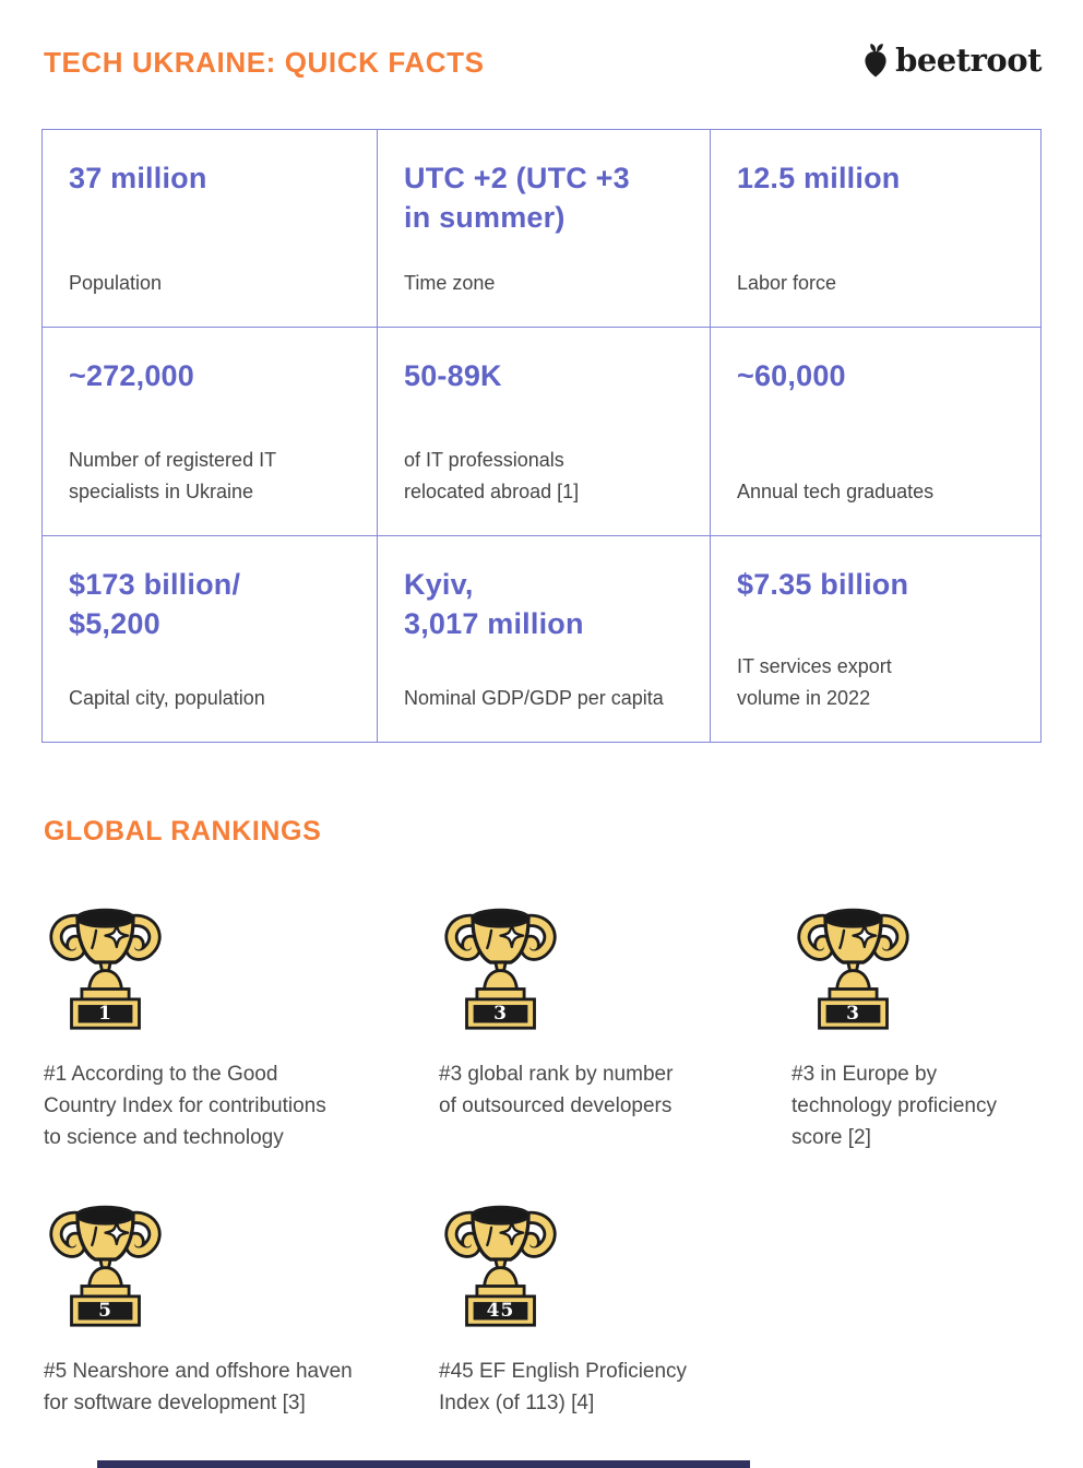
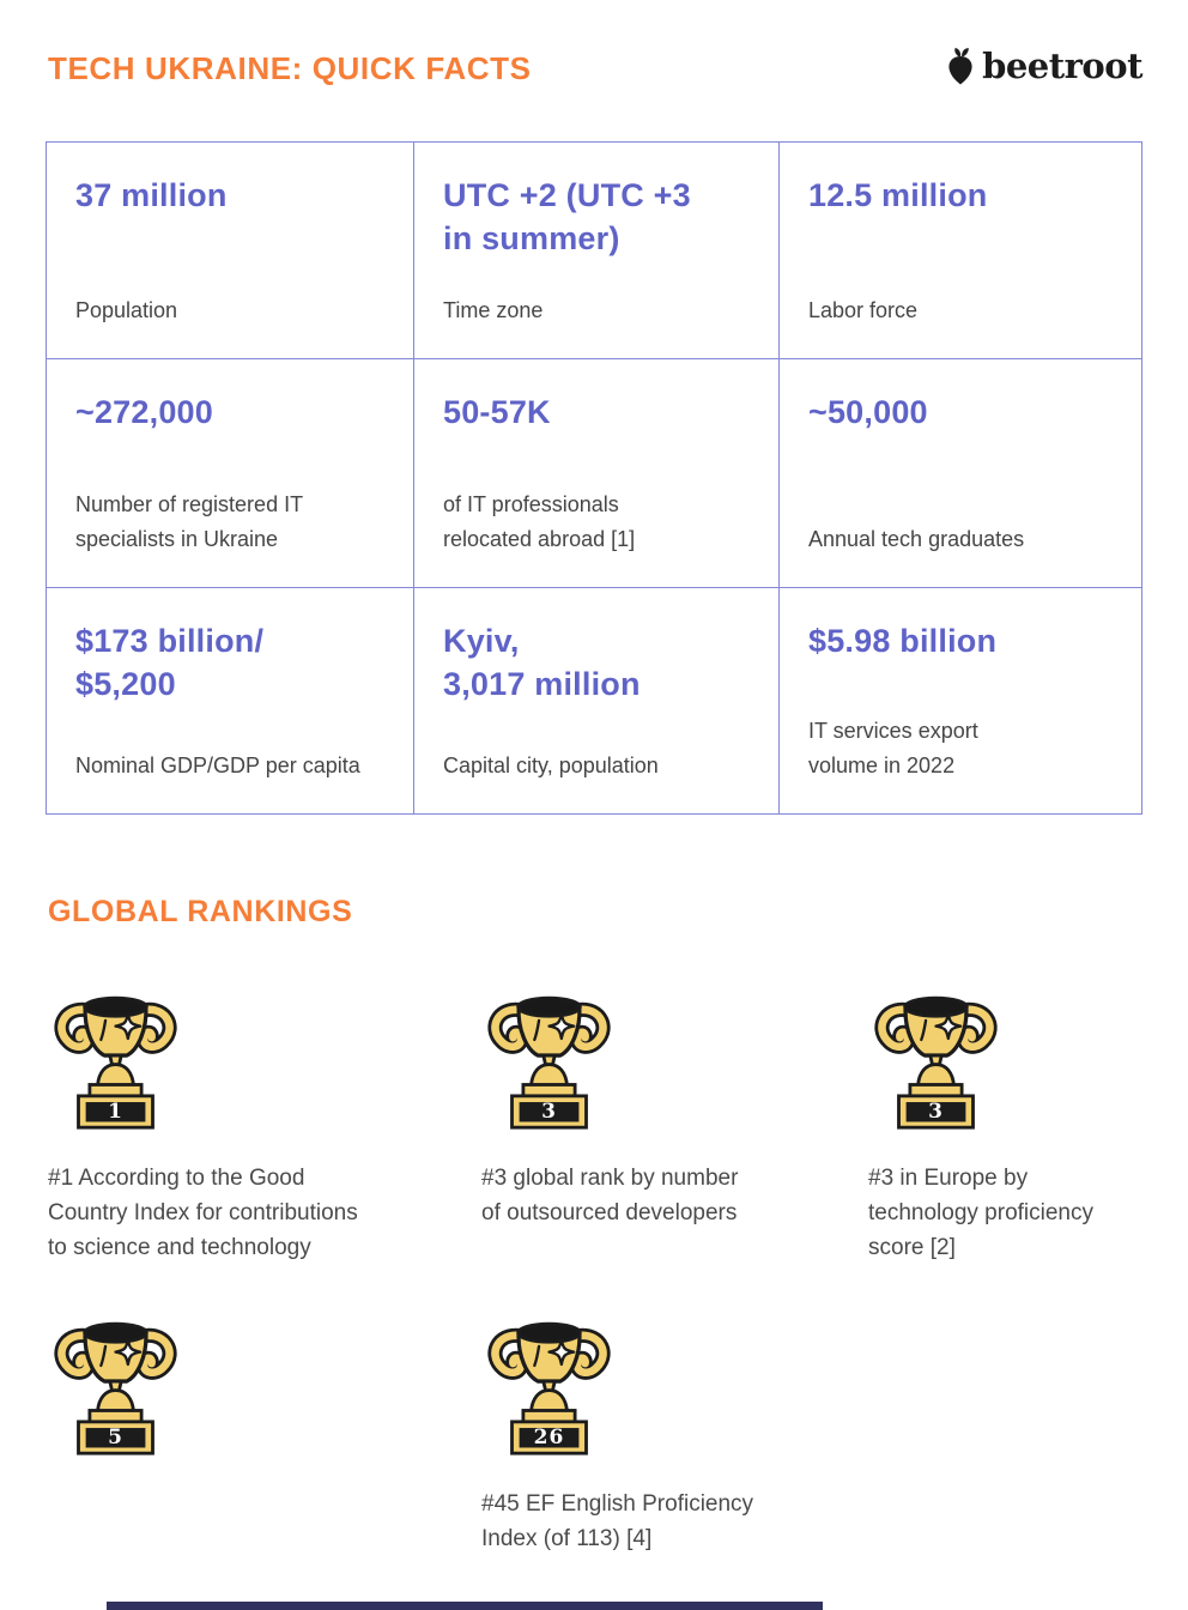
  TECH UKRAINE: QUICK FACTS
  beetroot
  37 million
  Population
  UTC +2 (UTC +3
  in summer)
  Time zone
  12.5 million
  Labor force
  ~272,000
  Number of registered IT
  specialists in Ukraine
- 50-89K
+ 50-57K
  of IT professionals
  relocated abroad [1]
- ~60,000
+ ~50,000
  Annual tech graduates
  $173 billion/
  $5,200
- Capital city, population
+ Nominal GDP/GDP per capita
  Kyiv,
  3,017 million
- Nominal GDP/GDP per capita
+ Capital city, population
- $7.35 billion
+ $5.98 billion
  IT services export
  volume in 2022
  GLOBAL RANKINGS
  1
  #1 According to the Good
  Country Index for contributions
  to science and technology
  3
  #3 global rank by number
  of outsourced developers
  3
  #3 in Europe by
  technology proficiency
  score [2]
  5
- #5 Nearshore and offshore haven
- for software development [3]
- 45
+ 26
  #45 EF English Proficiency
  Index (of 113) [4]
